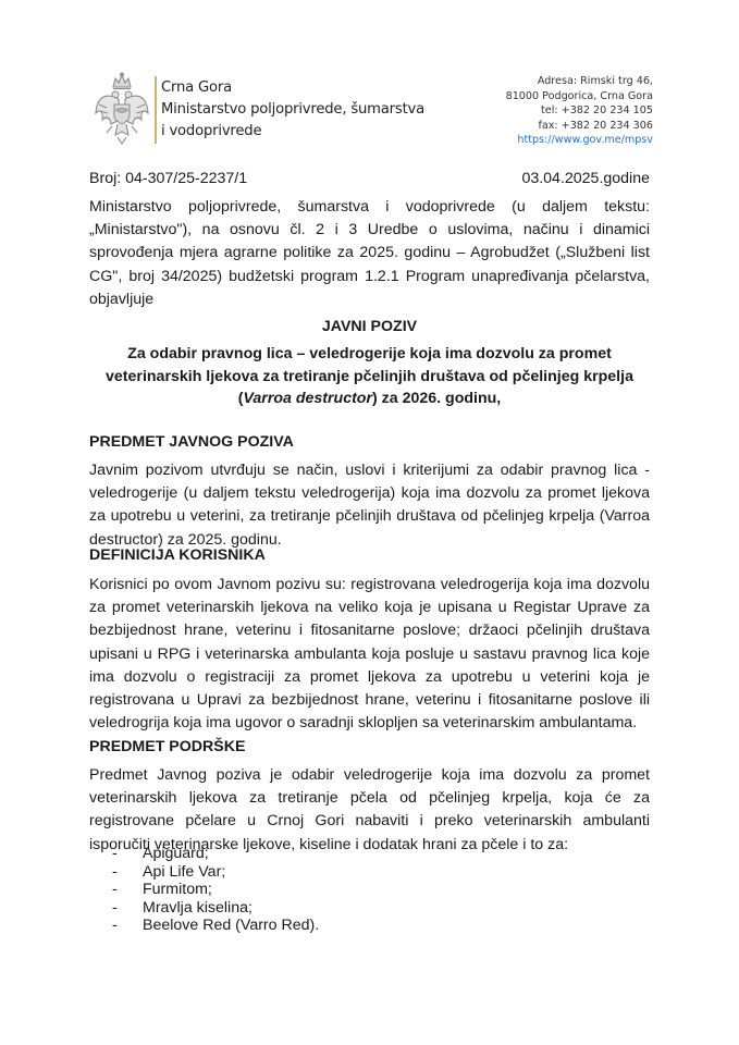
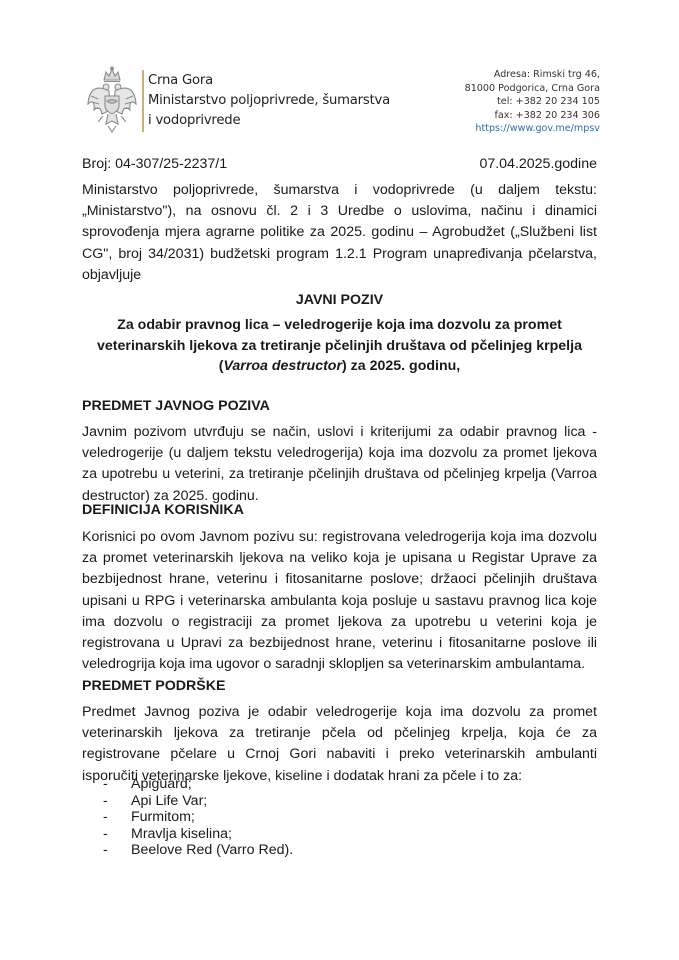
  Crna Gora
  Ministarstvo poljoprivrede, šumarstva
  i vodoprivrede
  Adresa: Rimski trg 46,
  81000 Podgorica, Crna Gora
  tel: +382 20 234 105
  fax: +382 20 234 306
  https://www.gov.me/mpsv
  Broj: 04-307/25-2237/1
- 03.04.2025.godine
+ 07.04.2025.godine
- Ministarstvo poljoprivrede, šumarstva i vodoprivrede (u daljem tekstu: „Ministarstvo"), na osnovu čl. 2 i 3 Uredbe o uslovima, načinu i dinamici sprovođenja mjera agrarne politike za 2025. godinu – Agrobudžet („Službeni list CG", broj 34/2025) budžetski program 1.2.1 Program unapređivanja pčelarstva, objavljuje
+ Ministarstvo poljoprivrede, šumarstva i vodoprivrede (u daljem tekstu: „Ministarstvo"), na osnovu čl. 2 i 3 Uredbe o uslovima, načinu i dinamici sprovođenja mjera agrarne politike za 2025. godinu – Agrobudžet („Službeni list CG", broj 34/2031) budžetski program 1.2.1 Program unapređivanja pčelarstva, objavljuje
  JAVNI POZIV
- Za odabir pravnog lica – veledrogerije koja ima dozvolu za promet veterinarskih ljekova za tretiranje pčelinjih društava od pčelinjeg krpelja (Varroa destructor) za 2026. godinu,
+ Za odabir pravnog lica – veledrogerije koja ima dozvolu za promet veterinarskih ljekova za tretiranje pčelinjih društava od pčelinjeg krpelja (Varroa destructor) za 2025. godinu,
  PREDMET JAVNOG POZIVA
  Javnim pozivom utvrđuju se način, uslovi i kriterijumi za odabir pravnog lica - veledrogerije (u daljem tekstu veledrogerija) koja ima dozvolu za promet ljekova za upotrebu u veterini, za tretiranje pčelinjih društava od pčelinjeg krpelja (Varroa destructor) za 2025. godinu.
  DEFINICIJA KORISNIKA
  Korisnici po ovom Javnom pozivu su: registrovana veledrogerija koja ima dozvolu za promet veterinarskih ljekova na veliko koja je upisana u Registar Uprave za bezbijednost hrane, veterinu i fitosanitarne poslove; držaoci pčelinjih društava upisani u RPG i veterinarska ambulanta koja posluje u sastavu pravnog lica koje ima dozvolu o registraciji za promet ljekova za upotrebu u veterini koja je registrovana u Upravi za bezbijednost hrane, veterinu i fitosanitarne poslove ili veledrogrija koja ima ugovor o saradnji sklopljen sa veterinarskim ambulantama.
  PREDMET PODRŠKE
  Predmet Javnog poziva je odabir veledrogerije koja ima dozvolu za promet veterinarskih ljekova za tretiranje pčela od pčelinjeg krpelja, koja će za registrovane pčelare u Crnoj Gori nabaviti i preko veterinarskih ambulanti isporučiti veterinarske ljekove, kiseline i dodatak hrani za pčele i to za:
  -
  Apiguard;
  -
  Api Life Var;
  -
  Furmitom;
  -
  Mravlja kiselina;
  -
  Beelove Red (Varro Red).
